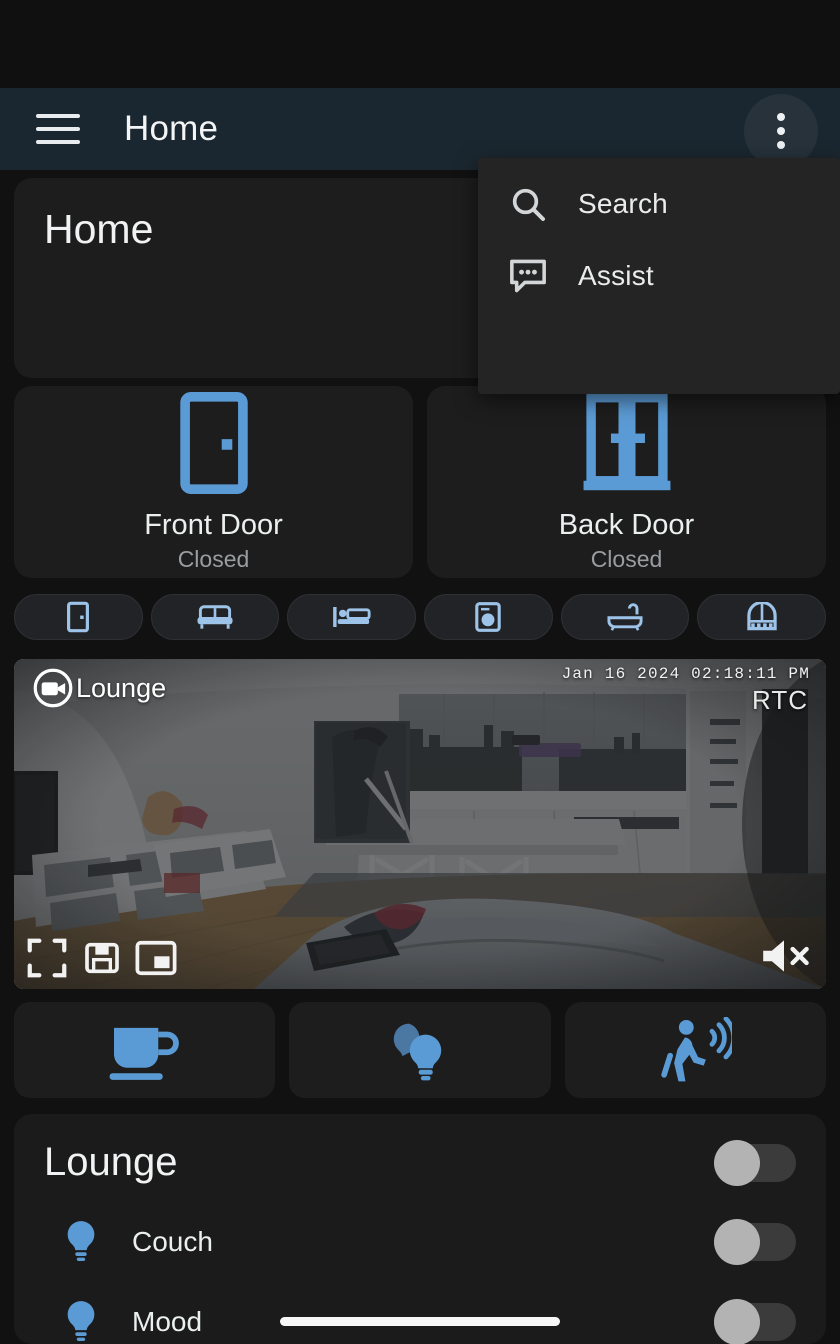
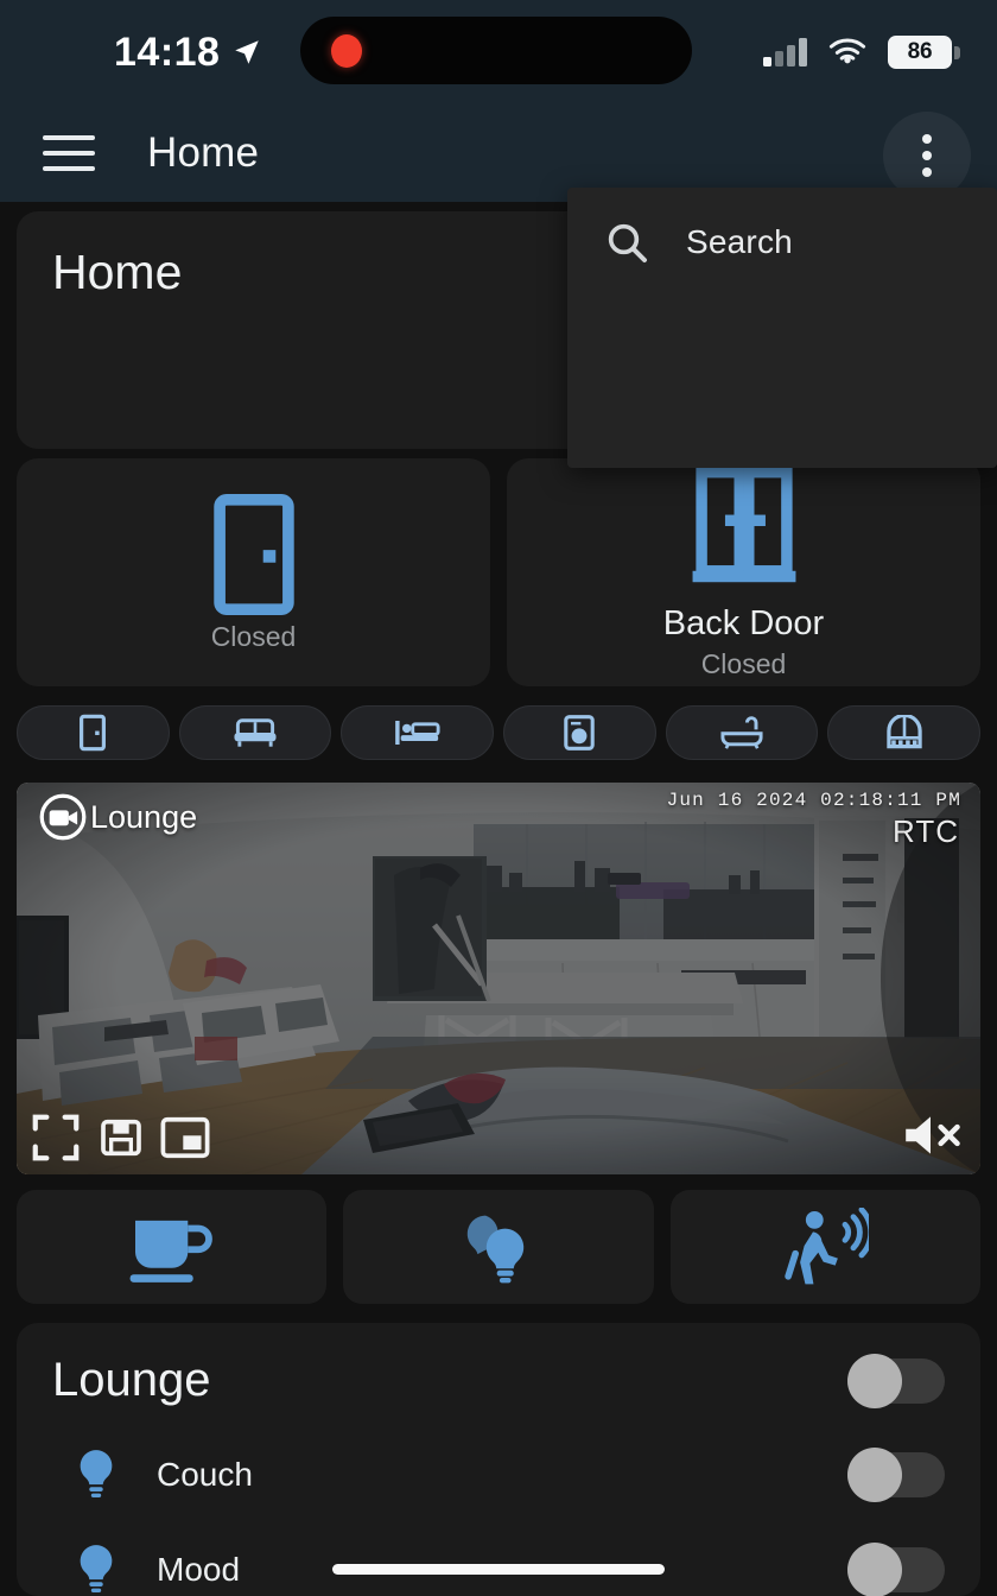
+ 14:18
+ 86
  Home
  Home
- Front Door
  Closed
  Back Door
  Closed
  Lounge
- Jan 16 2024 02:18:11 PM
+ Jun 16 2024 02:18:11 PM
  RTC
  Lounge
  Couch
  Mood
  Search
- Assist
